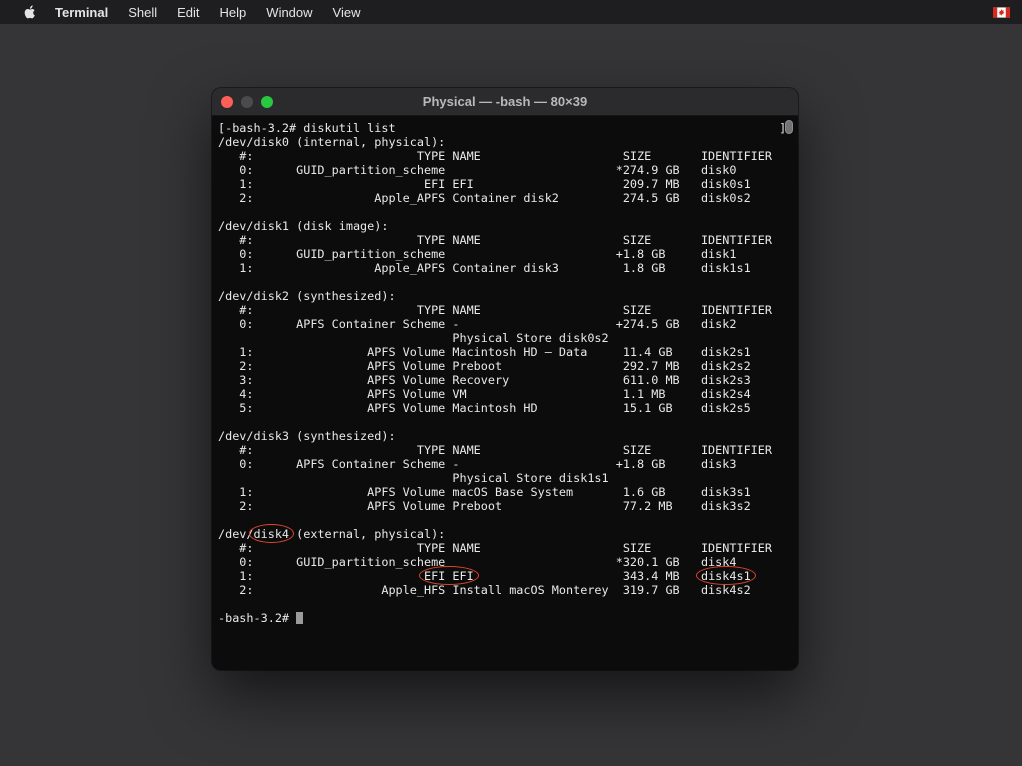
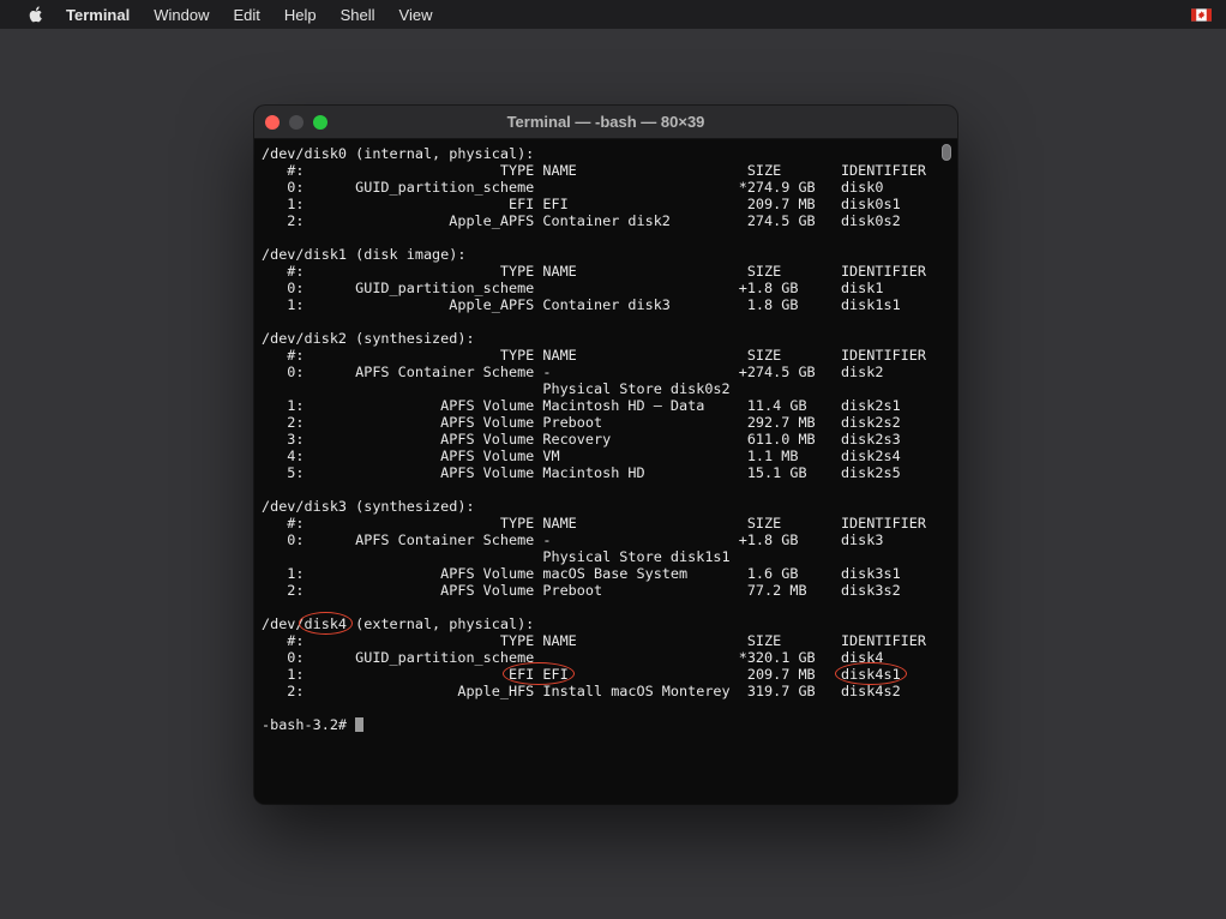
  Terminal
- Shell
+ Window
  Edit
  Help
- Window
+ Shell
  View
- Physical — -bash — 80×39
+ Terminal — -bash — 80×39
- [-bash-3.2# diskutil list ]
  /dev/disk0 (internal, physical):
  #: TYPE NAME SIZE IDENTIFIER
  0: GUID_partition_scheme *274.9 GB disk0
  1: EFI EFI 209.7 MB disk0s1
  2: Apple_APFS Container disk2 274.5 GB disk0s2
  /dev/disk1 (disk image):
  #: TYPE NAME SIZE IDENTIFIER
  0: GUID_partition_scheme +1.8 GB disk1
  1: Apple_APFS Container disk3 1.8 GB disk1s1
  /dev/disk2 (synthesized):
  #: TYPE NAME SIZE IDENTIFIER
  0: APFS Container Scheme - +274.5 GB disk2
  Physical Store disk0s2
  1: APFS Volume Macintosh HD — Data 11.4 GB disk2s1
  2: APFS Volume Preboot 292.7 MB disk2s2
  3: APFS Volume Recovery 611.0 MB disk2s3
  4: APFS Volume VM 1.1 MB disk2s4
  5: APFS Volume Macintosh HD 15.1 GB disk2s5
  /dev/disk3 (synthesized):
  #: TYPE NAME SIZE IDENTIFIER
  0: APFS Container Scheme - +1.8 GB disk3
  Physical Store disk1s1
  1: APFS Volume macOS Base System 1.6 GB disk3s1
  2: APFS Volume Preboot 77.2 MB disk3s2
  /dev/disk4 (external, physical):
  #: TYPE NAME SIZE IDENTIFIER
  0: GUID_partition_scheme *320.1 GB disk4
- 1: EFI EFI 343.4 MB disk4s1
+ 1: EFI EFI 209.7 MB disk4s1
  2: Apple_HFS Install macOS Monterey 319.7 GB disk4s2
  -bash-3.2#
